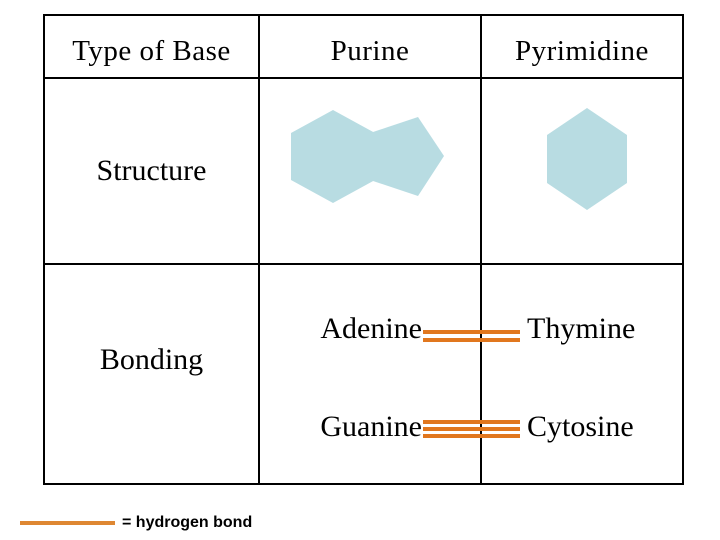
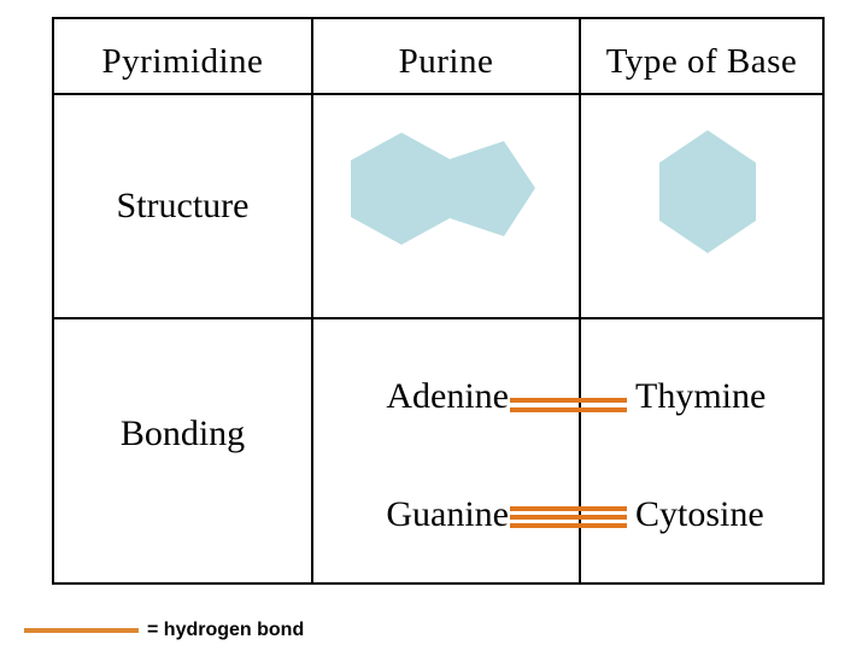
- Type of Base
+ Pyrimidine
  Purine
- Pyrimidine
+ Type of Base
  Structure
  Bonding
  Adenine
  Thymine
  Guanine
  Cytosine
  = hydrogen bond
